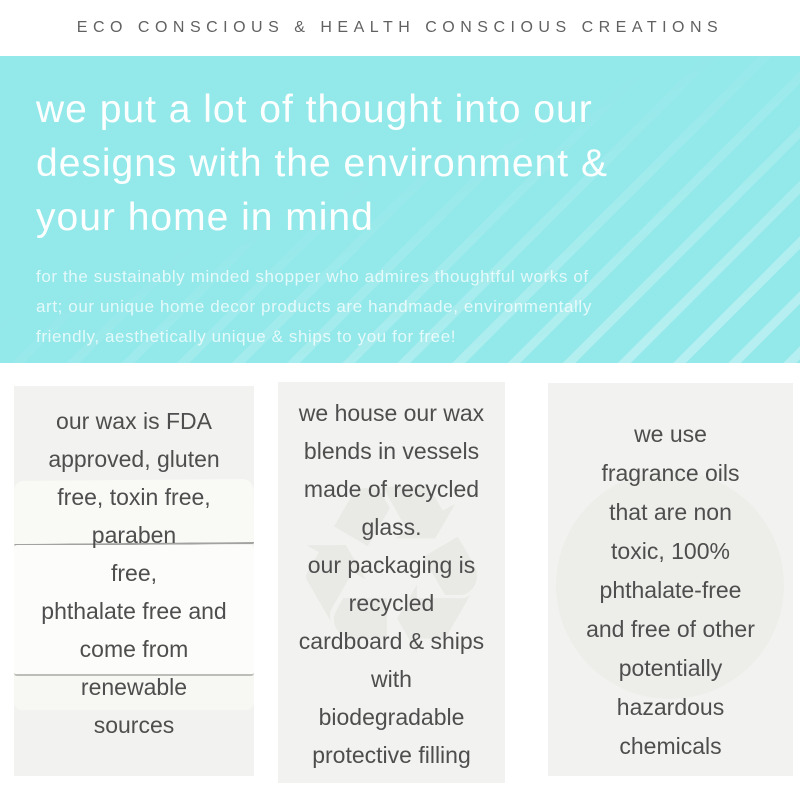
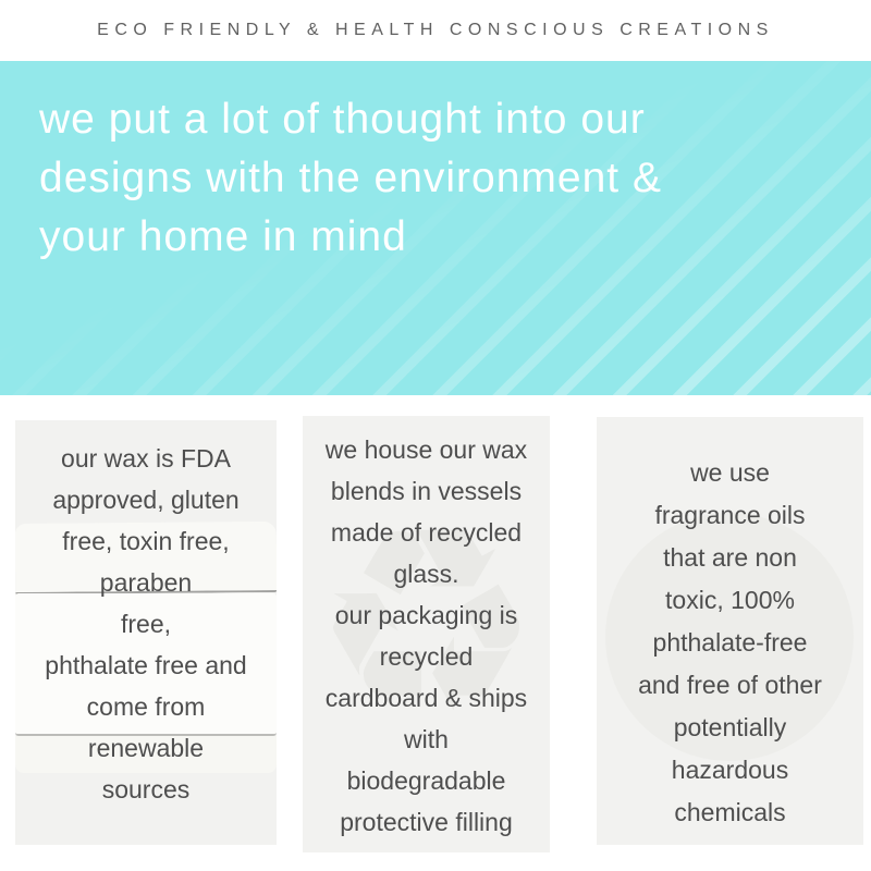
- ECO CONSCIOUS & HEALTH CONSCIOUS CREATIONS
+ ECO FRIENDLY & HEALTH CONSCIOUS CREATIONS
  we put a lot of thought into our
  designs with the environment &
  your home in mind
- for the sustainably minded shopper who admires thoughtful works of
- art; our unique home decor products are handmade, environmentally
- friendly, aesthetically unique & ships to you for free!
  our wax is FDA
  approved, gluten
  free, toxin free,
  paraben
  free,
  phthalate free and
  come from
  renewable
  sources
  ♻
  we house our wax
  blends in vessels
  made of recycled
  glass.
  our packaging is
  recycled
  cardboard & ships
  with
  biodegradable
  protective filling
  we use
  fragrance oils
  that are non
  toxic, 100%
  phthalate-free
  and free of other
  potentially
  hazardous
  chemicals
